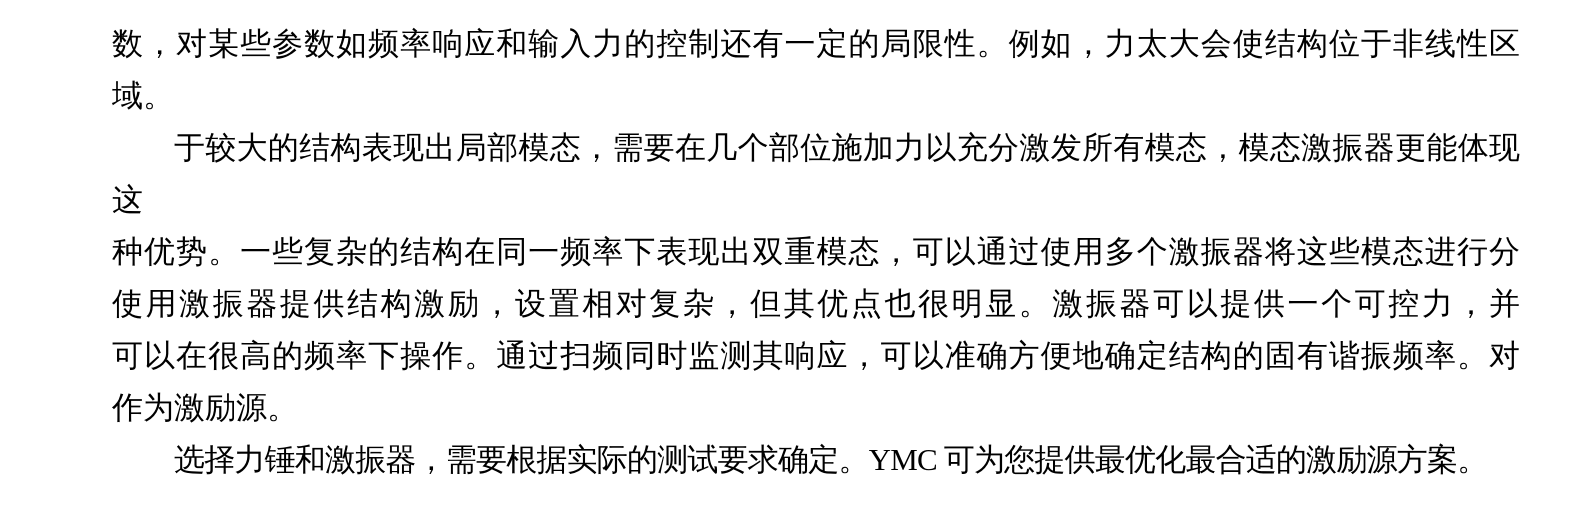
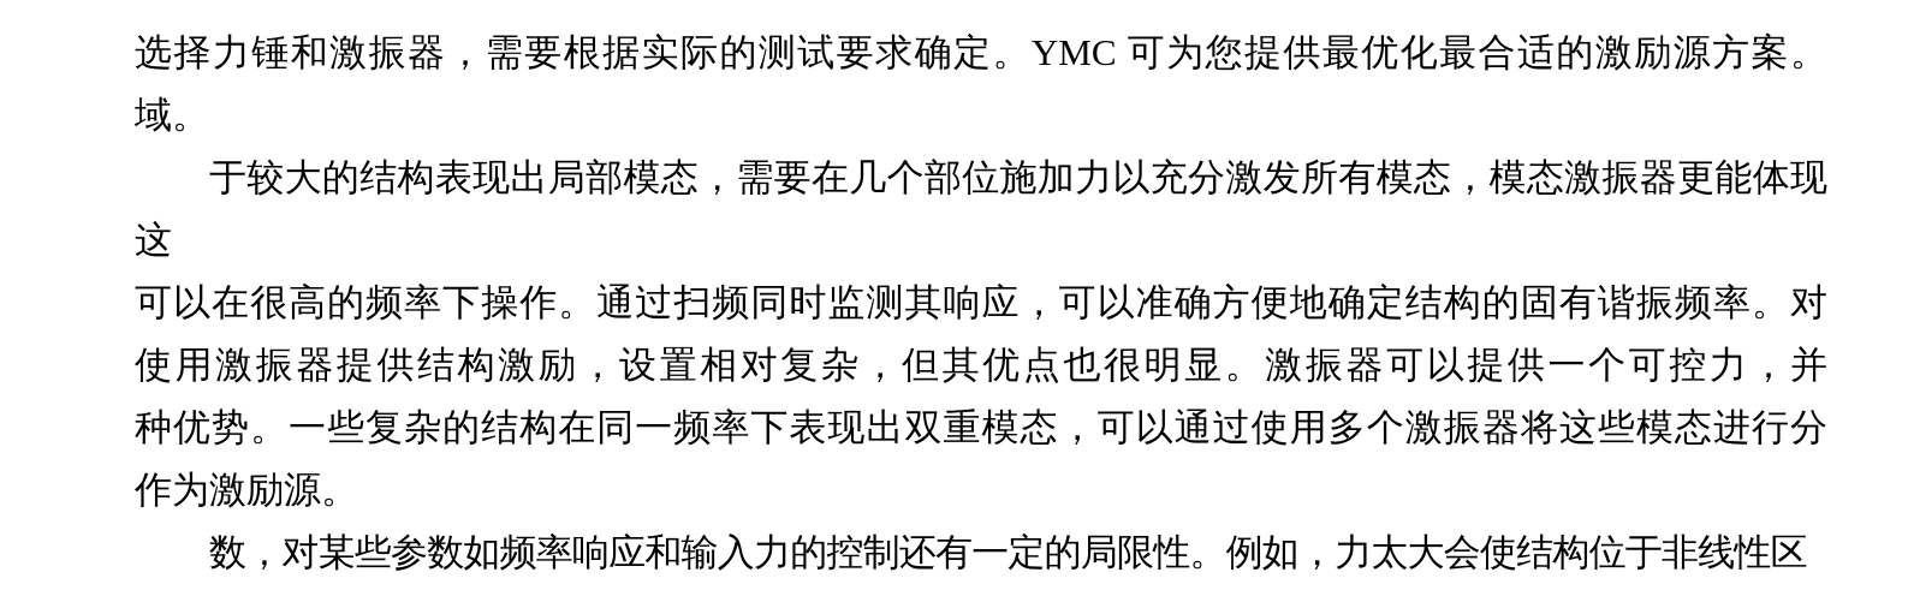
- 数，对某些参数如频率响应和输入力的控制还有一定的局限性。例如，力太大会使结构位于非线性区
+ 选择力锤和激振器，需要根据实际的测试要求确定。YMC 可为您提供最优化最合适的激励源方案。
  域。
  于较大的结构表现出局部模态，需要在几个部位施加力以充分激发所有模态，模态激振器更能体现这
- 种优势。一些复杂的结构在同一频率下表现出双重模态，可以通过使用多个激振器将这些模态进行分
+ 可以在很高的频率下操作。通过扫频同时监测其响应，可以准确方便地确定结构的固有谐振频率。对
  使用激振器提供结构激励，设置相对复杂，但其优点也很明显。激振器可以提供一个可控力，并
- 可以在很高的频率下操作。通过扫频同时监测其响应，可以准确方便地确定结构的固有谐振频率。对
+ 种优势。一些复杂的结构在同一频率下表现出双重模态，可以通过使用多个激振器将这些模态进行分
  作为激励源。
- 选择力锤和激振器，需要根据实际的测试要求确定。YMC 可为您提供最优化最合适的激励源方案。
+ 数，对某些参数如频率响应和输入力的控制还有一定的局限性。例如，力太大会使结构位于非线性区
